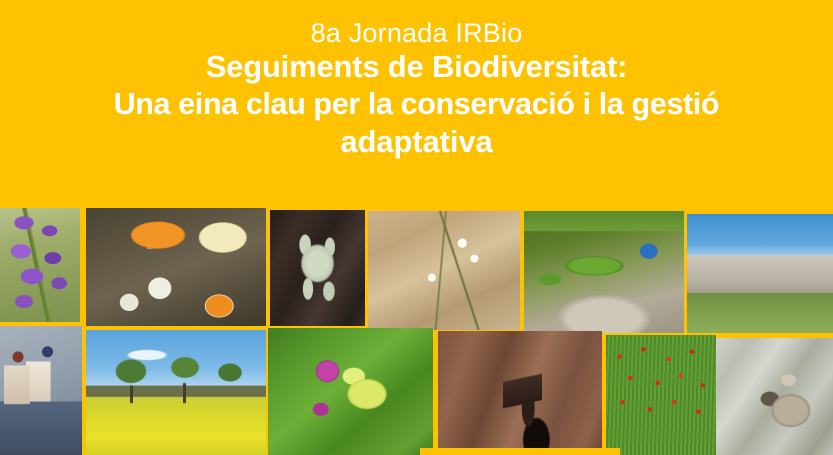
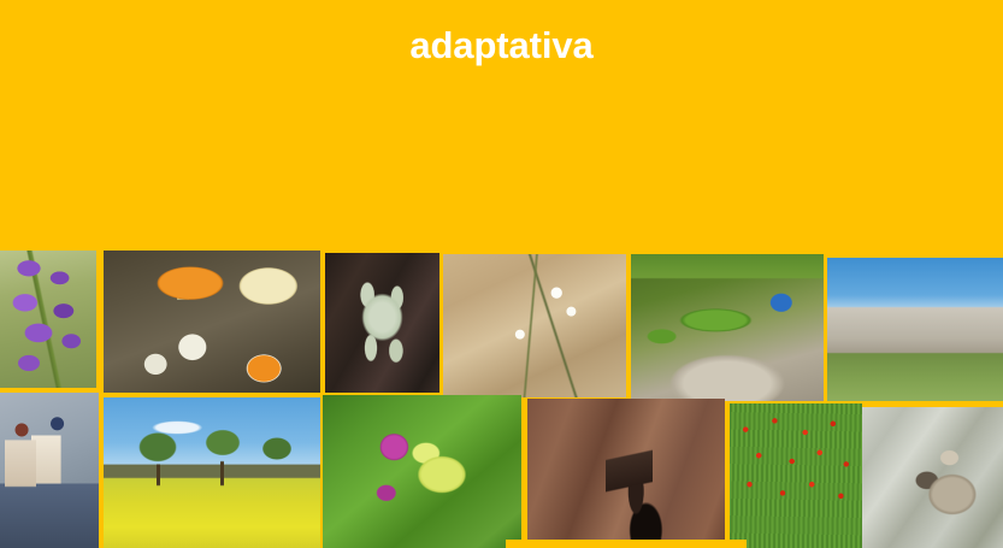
- 8a Jornada IRBio
- Seguiments de Biodiversitat:
- Una eina clau per la conservació i la gestió
  adaptativa
